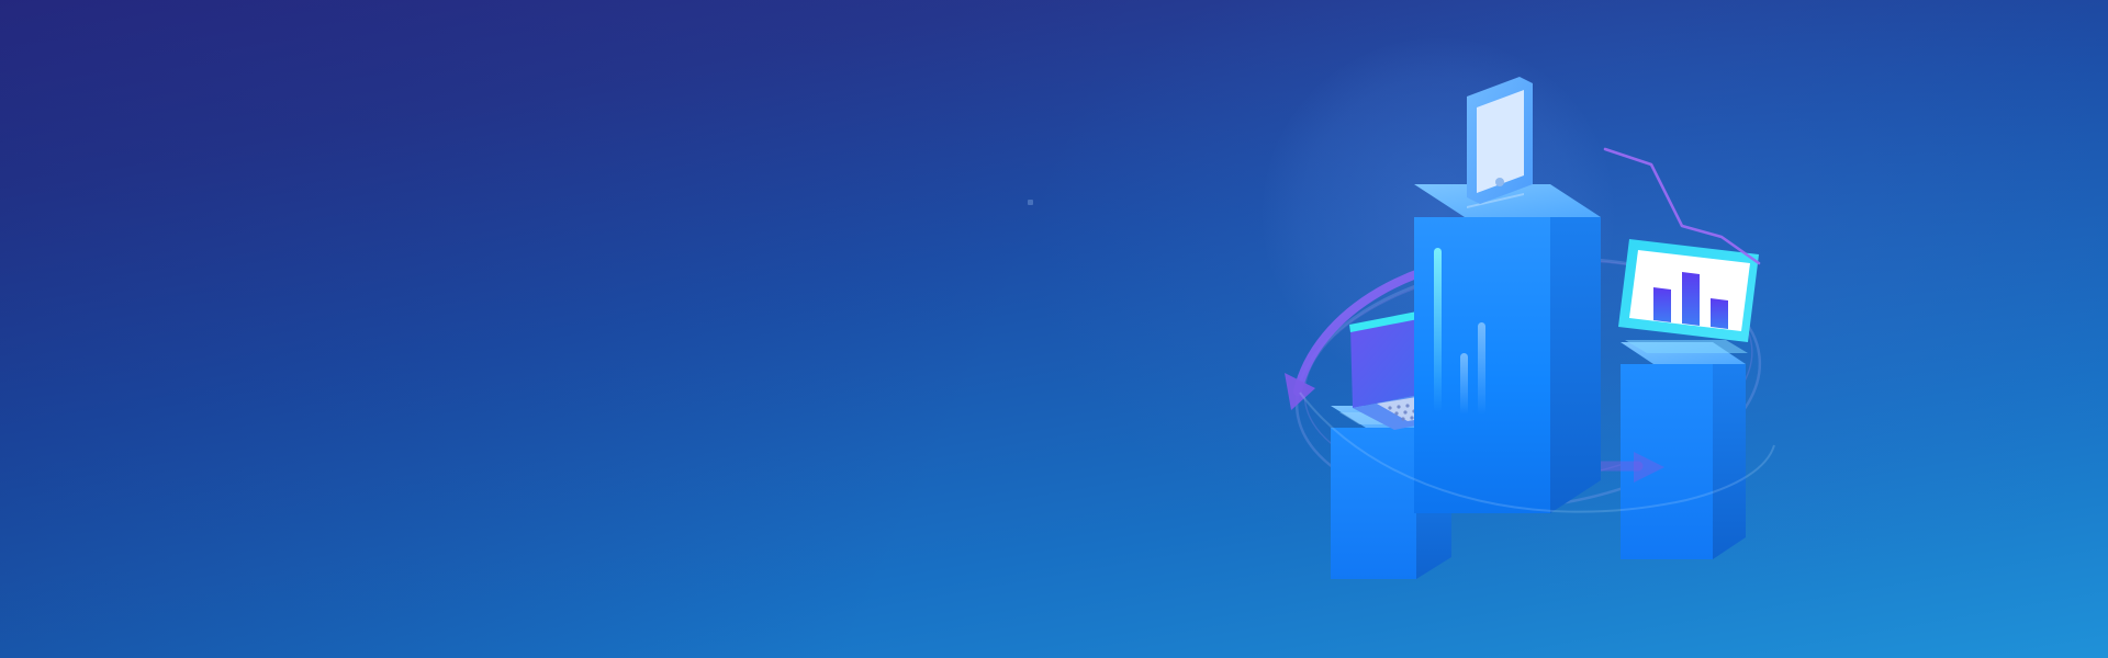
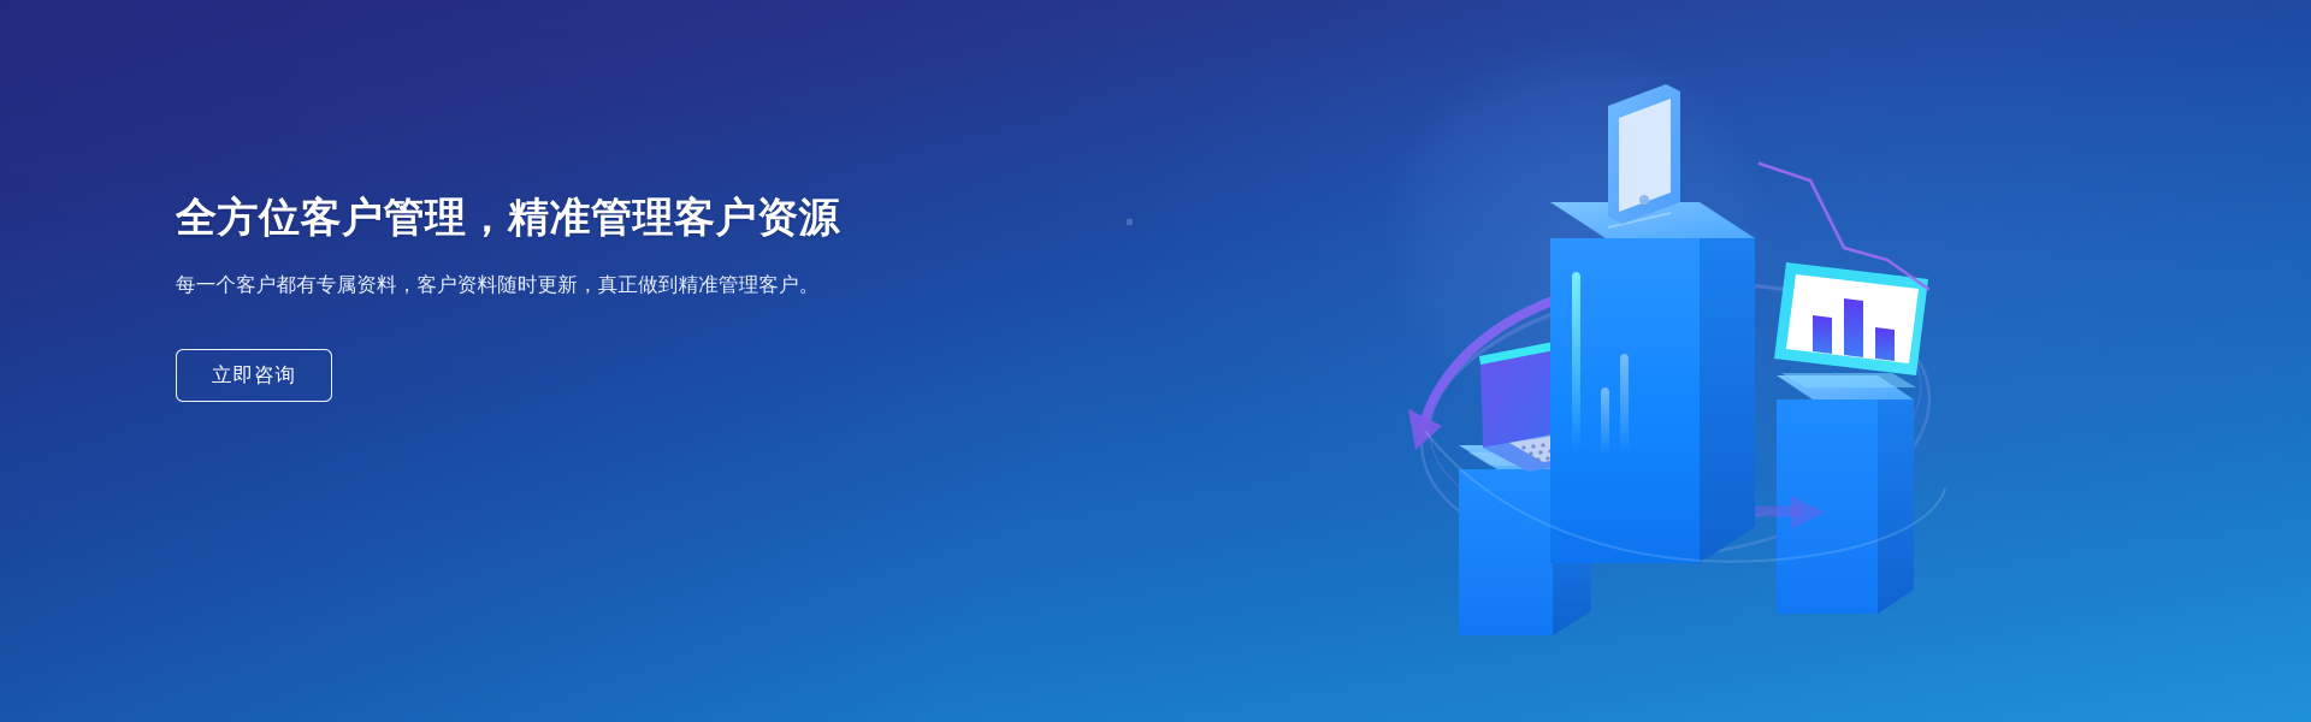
+ 全方位客户管理，精准管理客户资源
+ 每一个客户都有专属资料，客户资料随时更新，真正做到精准管理客户。
+ 立即咨询
